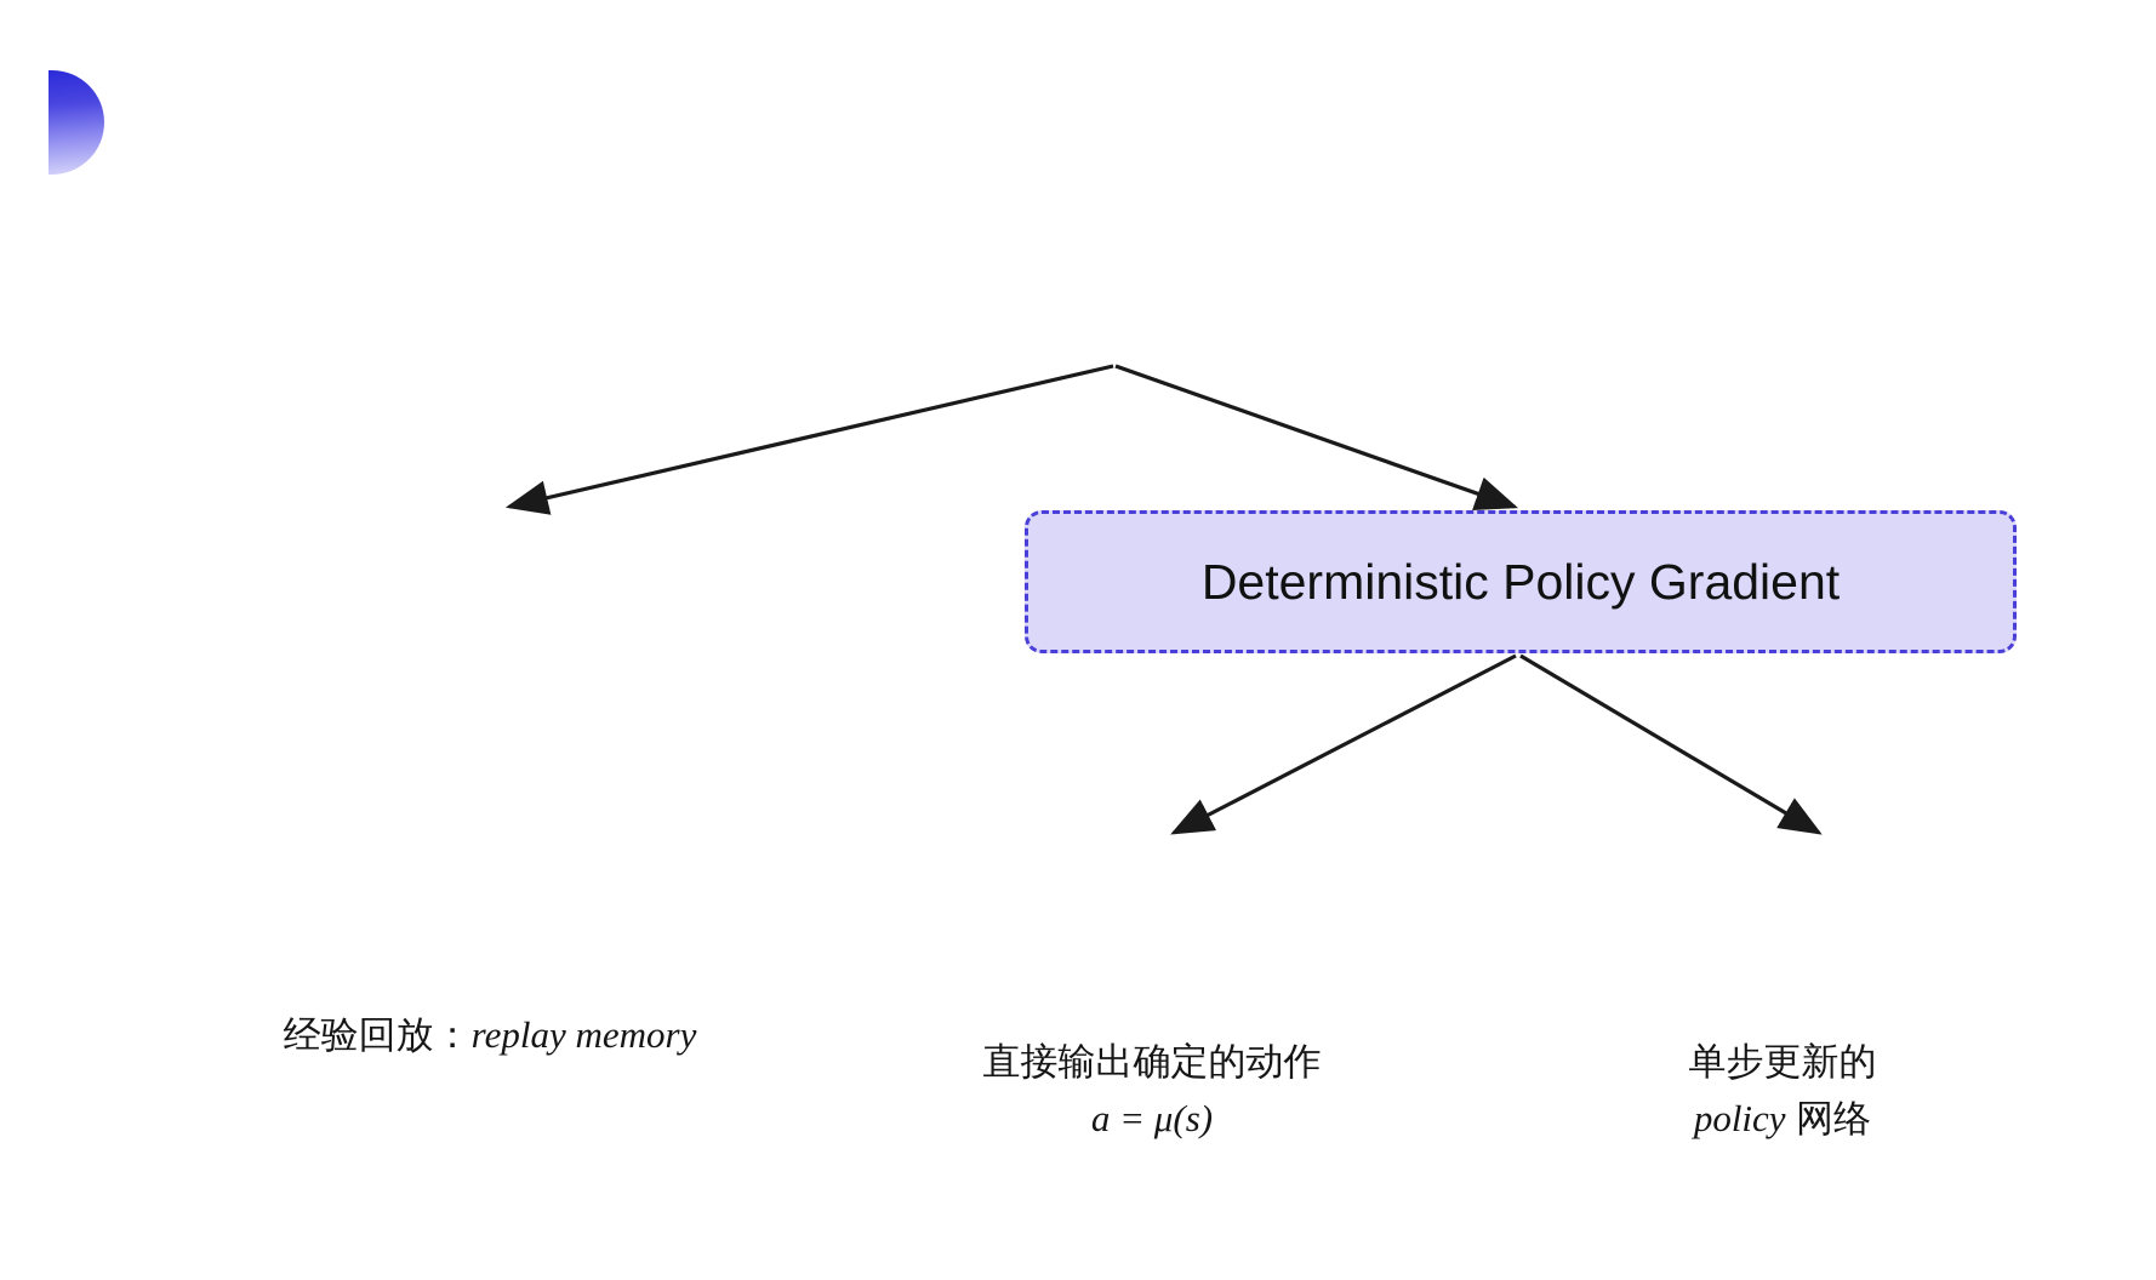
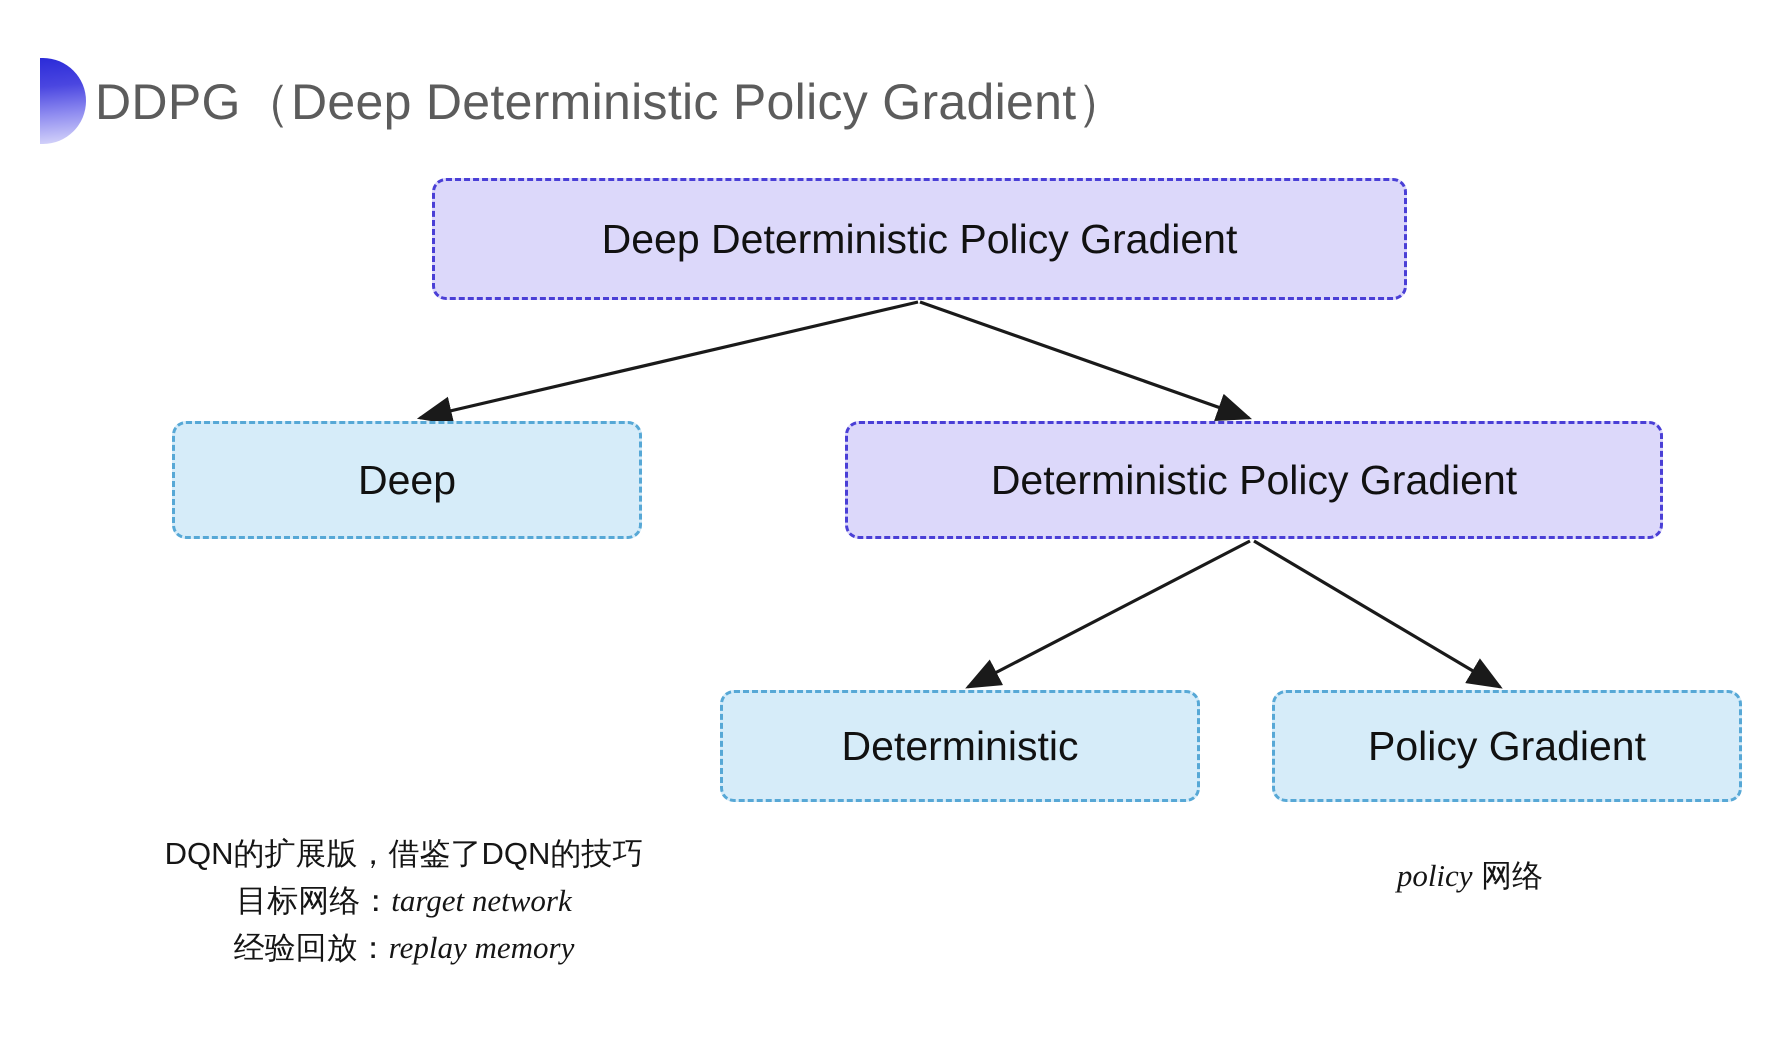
+ DDPG（Deep Deterministic Policy Gradient）
+ Deep Deterministic Policy Gradient
+ Deep
  Deterministic Policy Gradient
+ Deterministic
+ Policy Gradient
+ DQN的扩展版，借鉴了DQN的技巧
+ 目标网络：target network
  经验回放：replay memory
- 直接输出确定的动作
- a = μ(s)
- 单步更新的
  policy 网络
